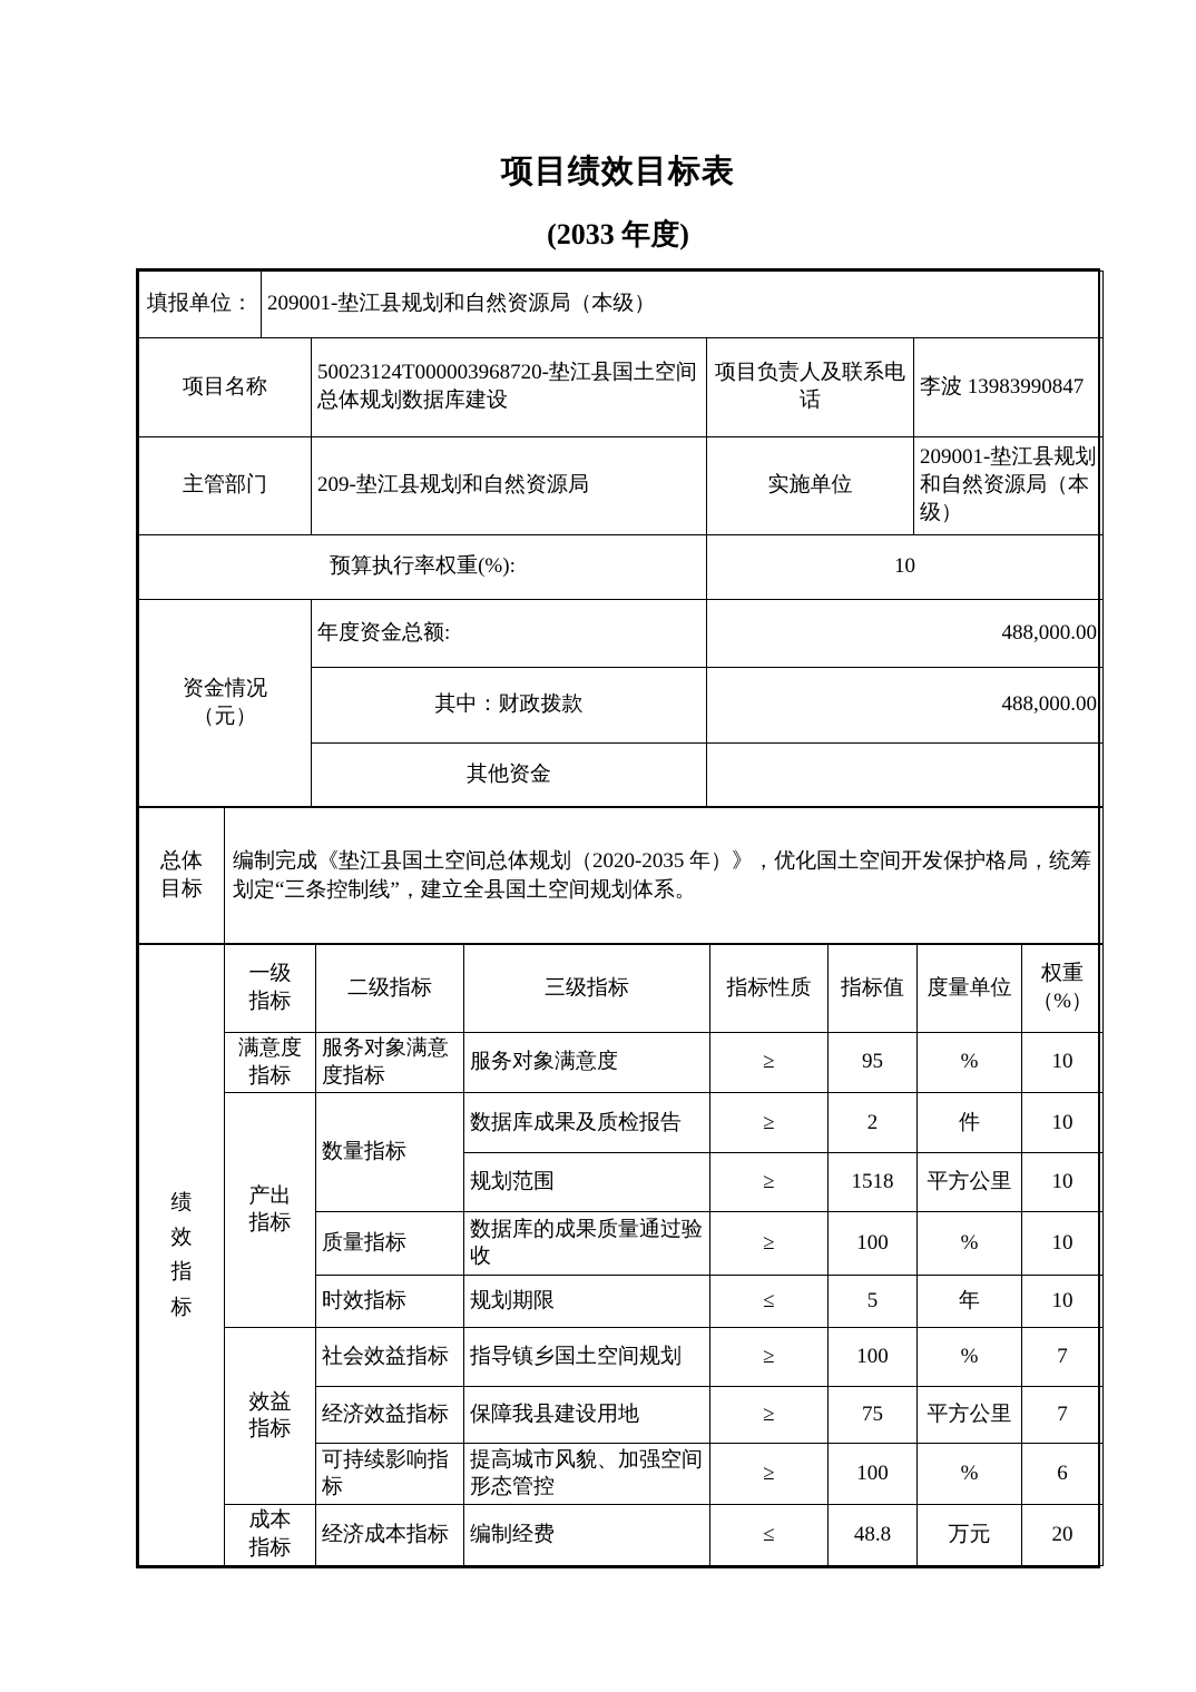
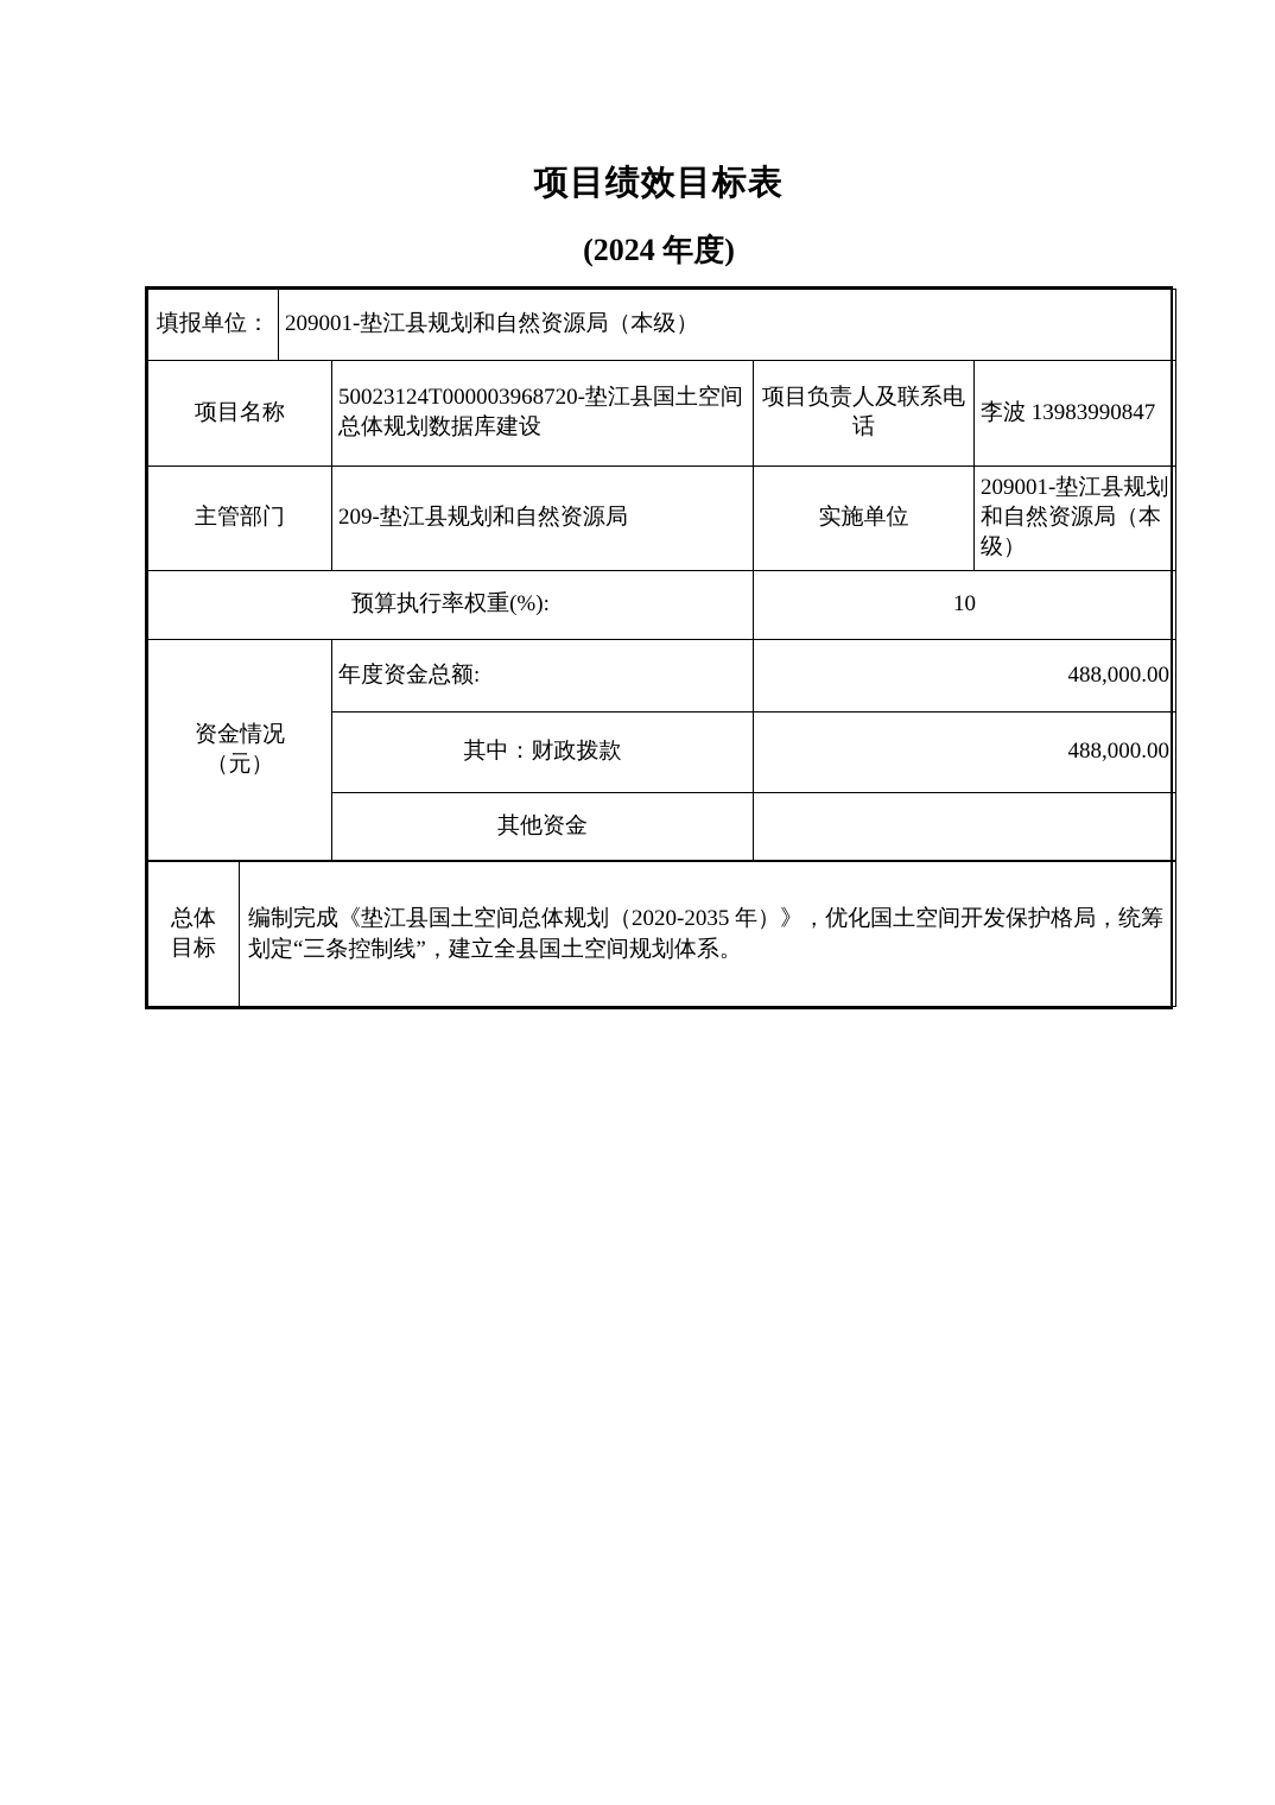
  项目绩效目标表
- (2033 年度)
+ (2024 年度)
  填报单位：	209001-垫江县规划和自然资源局（本级）
  项目名称	50023124T000003968720-垫江县国土空间总体规划数据库建设	项目负责人及联系电话	李波 13983990847
  主管部门	209-垫江县规划和自然资源局	实施单位	209001-垫江县规划和自然资源局（本级）
  预算执行率权重(%):	10
  资金情况 （元）	年度资金总额:	488,000.00
  其中：财政拨款	488,000.00
  其他资金
  总体 目标	编制完成《垫江县国土空间总体规划（2020-2035 年）》，优化国土空间开发保护格局，统筹划定“三条控制线”，建立全县国土空间规划体系。
- 绩效指标	一级 指标	二级指标	三级指标	指标性质	指标值	度量单位	权重（%）
- 满意度 指标	服务对象满意度指标	服务对象满意度	≥	95	%	10
- 产出 指标	数量指标	数据库成果及质检报告	≥	2	件	10
- 规划范围	≥	1518	平方公里	10
- 质量指标	数据库的成果质量通过验收	≥	100	%	10
- 时效指标	规划期限	≤	5	年	10
- 效益 指标	社会效益指标	指导镇乡国土空间规划	≥	100	%	7
- 经济效益指标	保障我县建设用地	≥	75	平方公里	7
- 可持续影响指标	提高城市风貌、加强空间形态管控	≥	100	%	6
- 成本 指标	经济成本指标	编制经费	≤	48.8	万元	20
